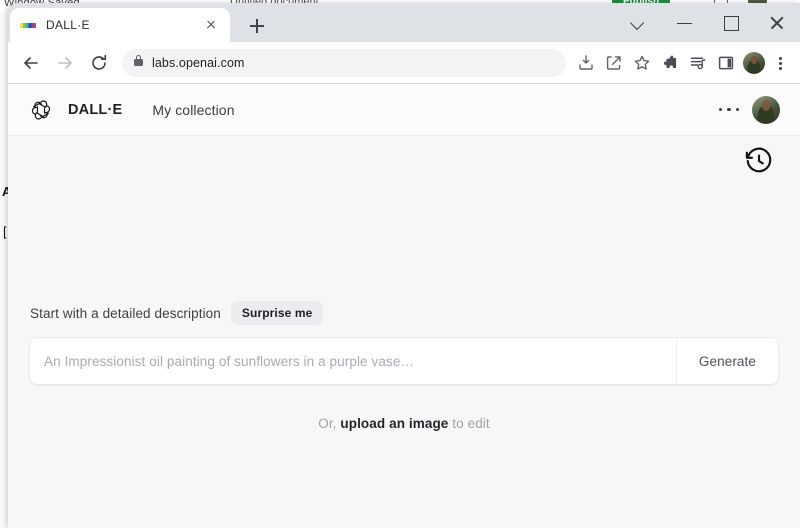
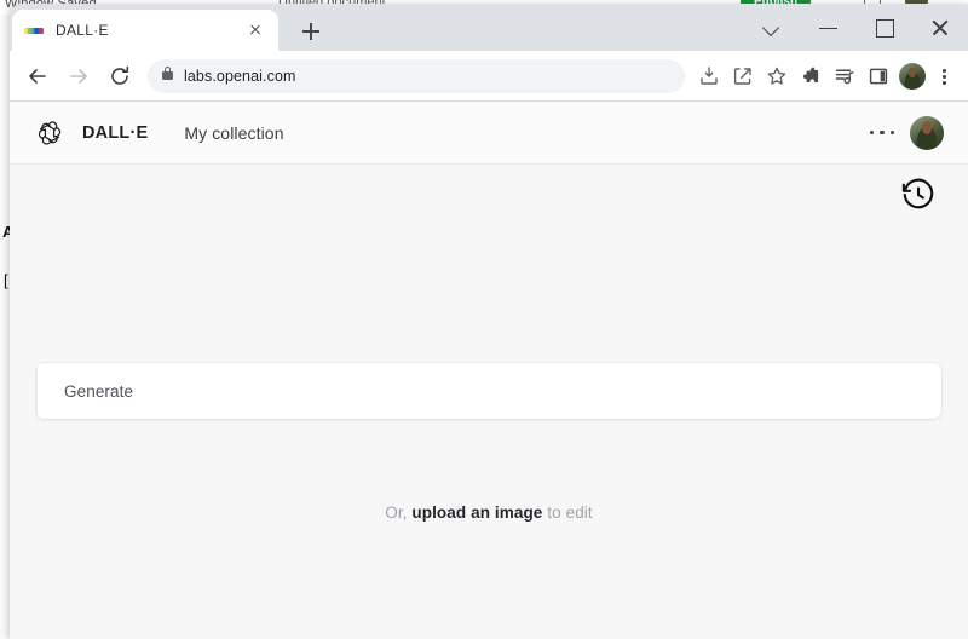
  Untitled document
  Publish
  A
  [
  DALL·E
  labs.openai.com
  DALL·E
  My collection
- Start with a detailed description
- Surprise me
- An Impressionist oil painting of sunflowers in a purple vase…
  Generate
  Or, upload an image to edit
